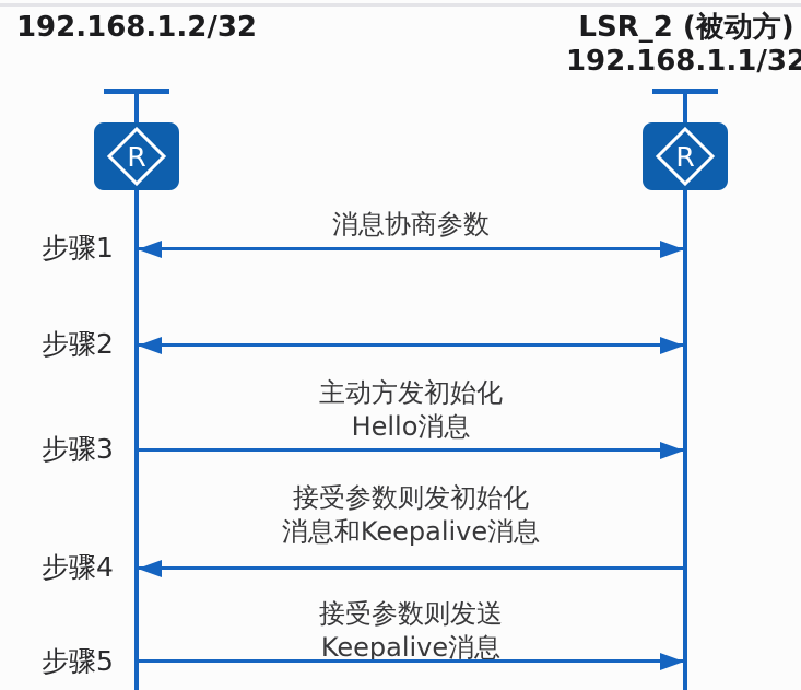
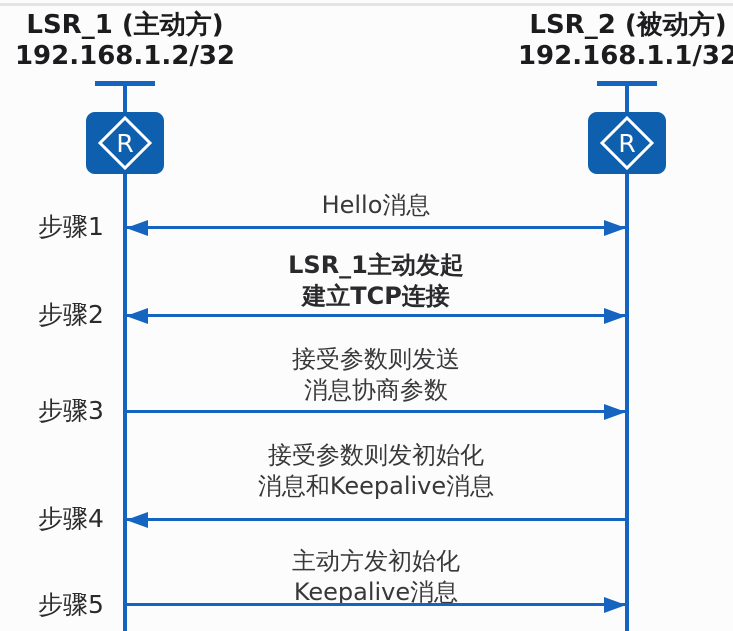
+ LSR_1 (主动方)
  192.168.1.2/32
  LSR_2 (被动方)
  192.168.1.1/32
  R
  R
  步骤1
- 消息协商参数
+ Hello消息
  步骤2
+ LSR_1主动发起
+ 建立TCP连接
  步骤3
- 主动方发初始化
+ 接受参数则发送
- Hello消息
+ 消息协商参数
  步骤4
  接受参数则发初始化
  消息和Keepalive消息
  步骤5
- 接受参数则发送
+ 主动方发初始化
  Keepalive消息
